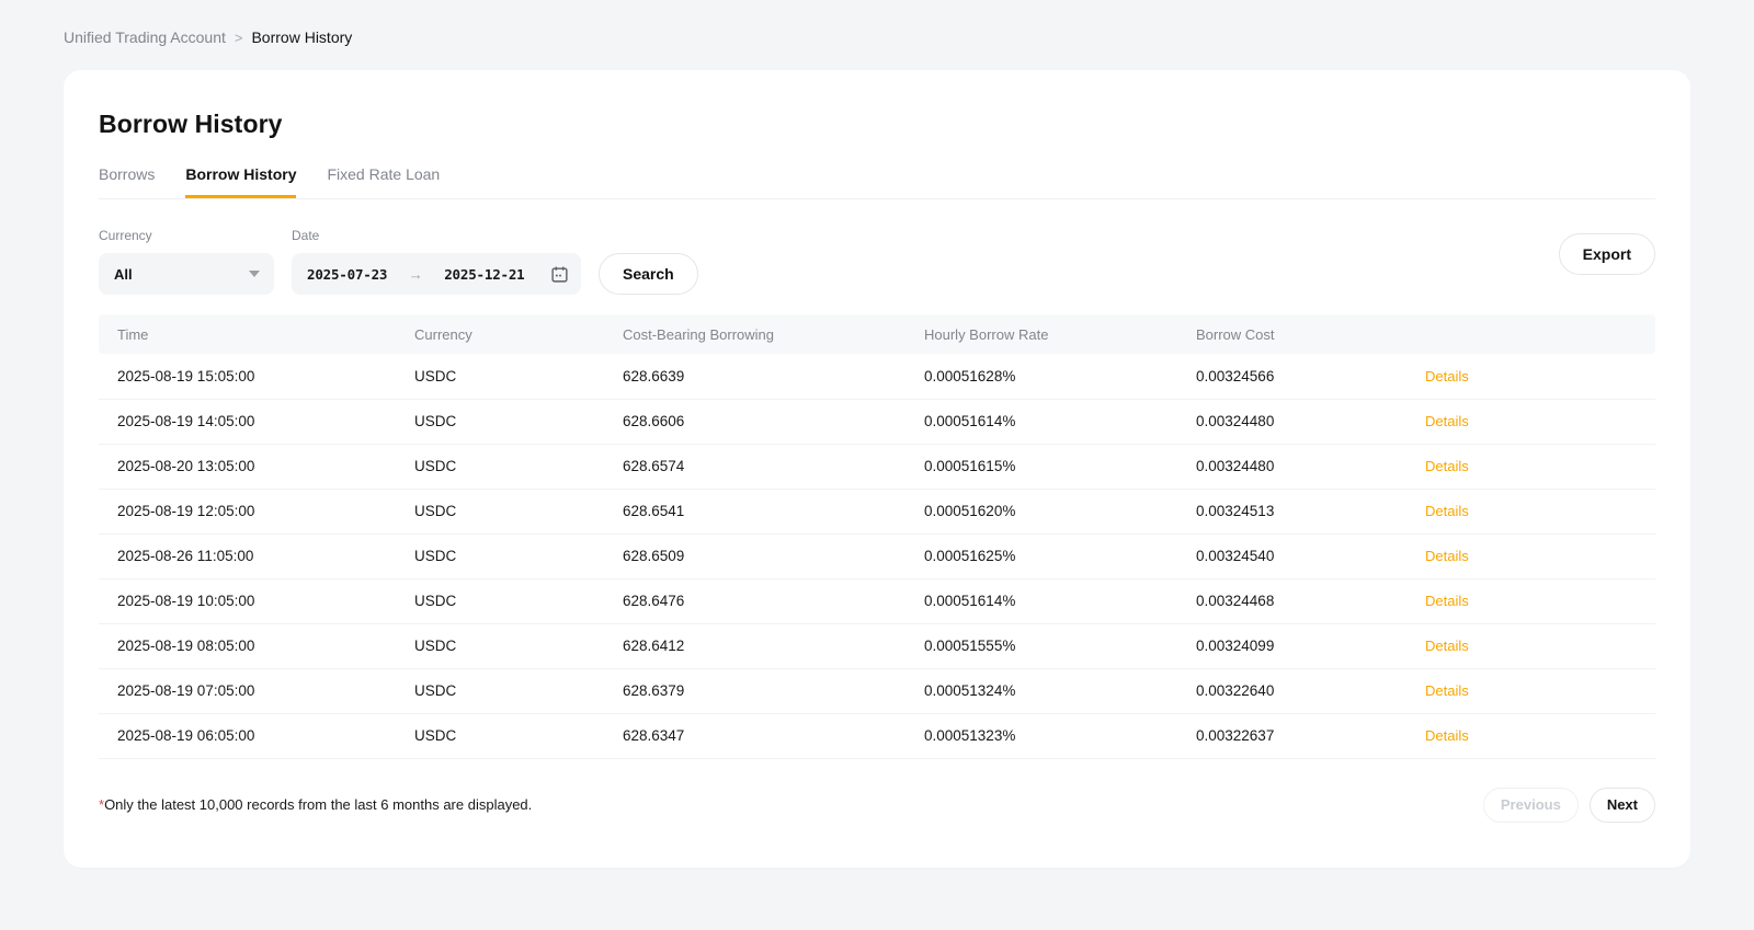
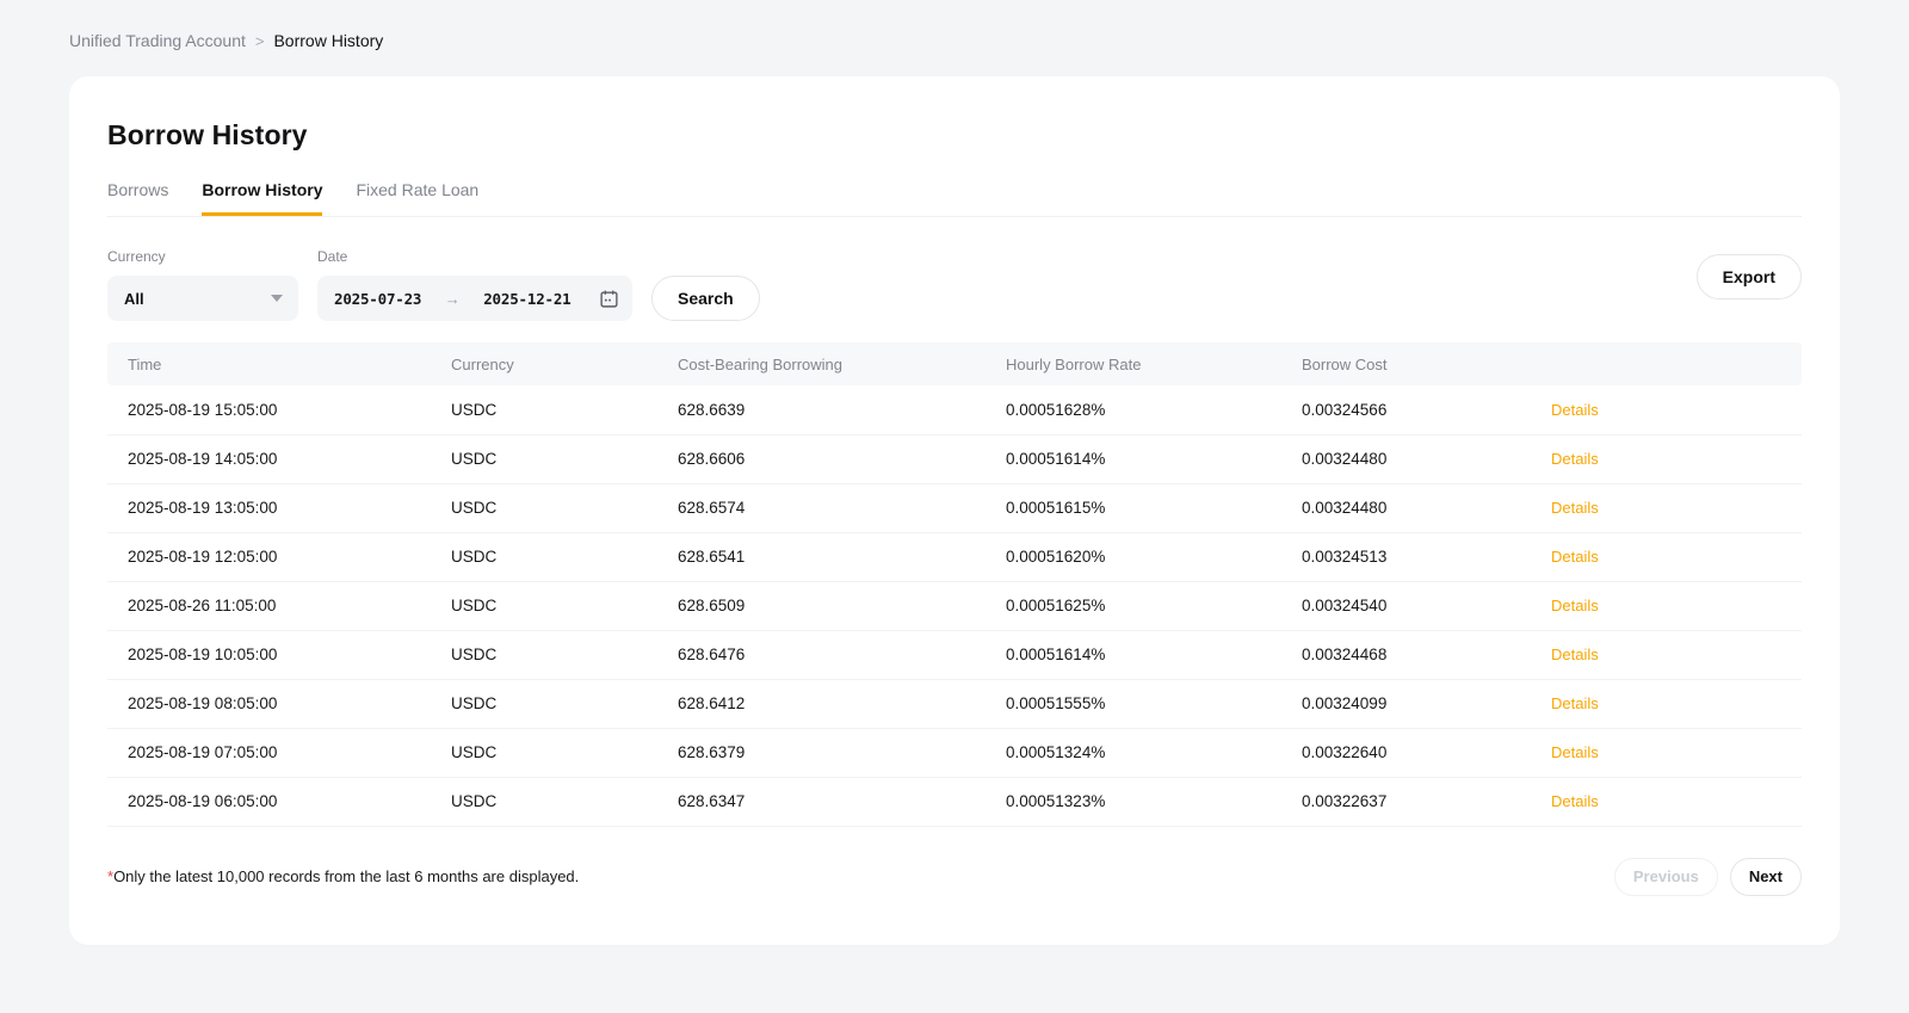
  Unified Trading Account
  >
  Borrow History
  Borrow History
  Borrows
  Borrow History
  Fixed Rate Loan
  Currency
  All
  Date
  2025-07-23
  →
  2025-12-21
  Search
  Export
  Time	Currency	Cost-Bearing Borrowing	Hourly Borrow Rate	Borrow Cost
  2025-08-19 15:05:00	USDC	628.6639	0.00051628%	0.00324566	Details
  2025-08-19 14:05:00	USDC	628.6606	0.00051614%	0.00324480	Details
- 2025-08-20 13:05:00	USDC	628.6574	0.00051615%	0.00324480	Details
+ 2025-08-19 13:05:00	USDC	628.6574	0.00051615%	0.00324480	Details
  2025-08-19 12:05:00	USDC	628.6541	0.00051620%	0.00324513	Details
  2025-08-26 11:05:00	USDC	628.6509	0.00051625%	0.00324540	Details
  2025-08-19 10:05:00	USDC	628.6476	0.00051614%	0.00324468	Details
  2025-08-19 08:05:00	USDC	628.6412	0.00051555%	0.00324099	Details
  2025-08-19 07:05:00	USDC	628.6379	0.00051324%	0.00322640	Details
  2025-08-19 06:05:00	USDC	628.6347	0.00051323%	0.00322637	Details
  *Only the latest 10,000 records from the last 6 months are displayed.
  Previous
  Next
